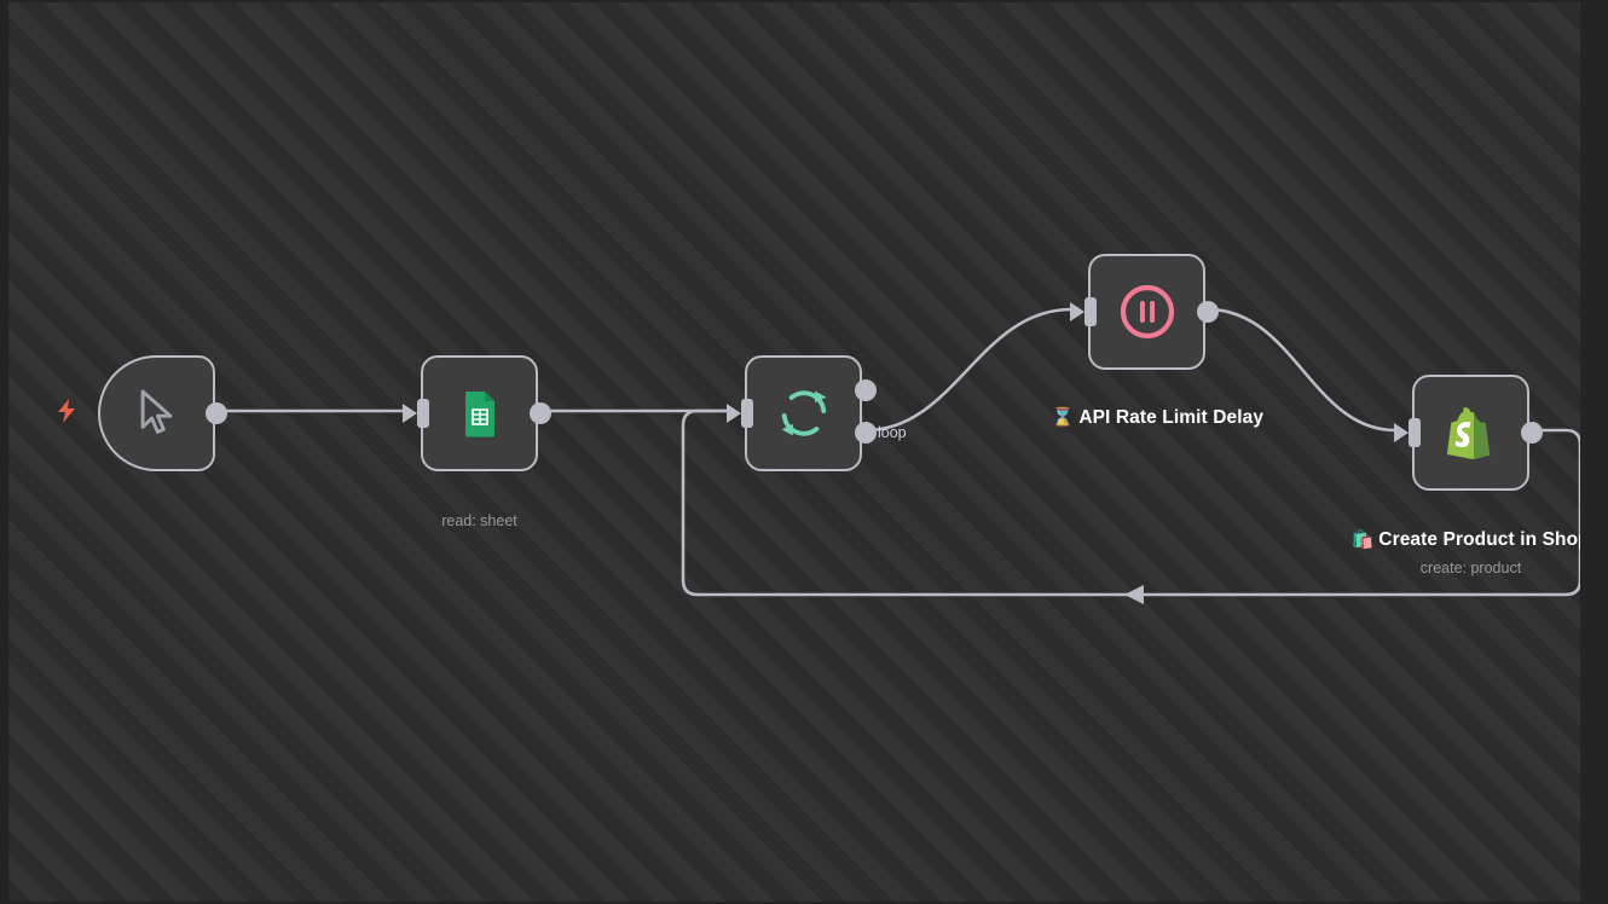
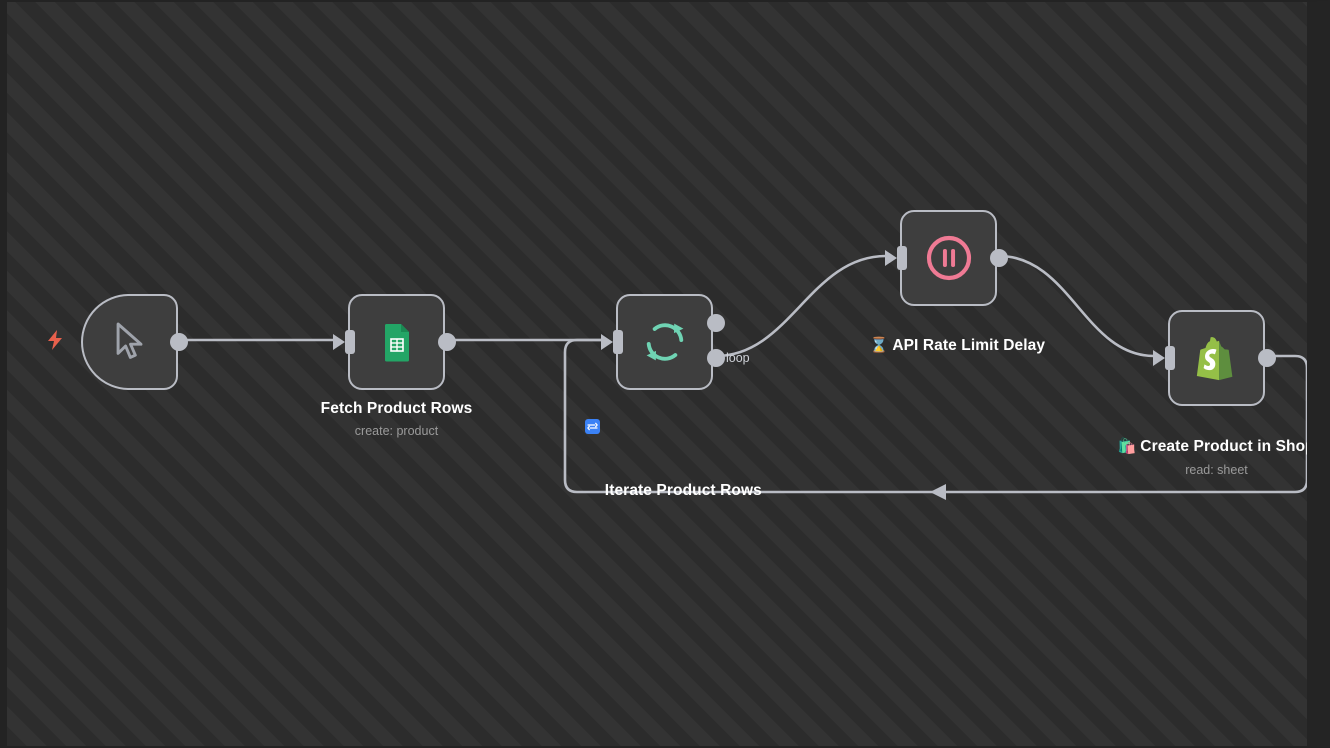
+ Fetch Product Rows
- read: sheet
+ create: product
  loop
+ Iterate Product Rows
  ⌛ API Rate Limit Delay
  🛍️ Create Product in Sho
- create: product
+ read: sheet
